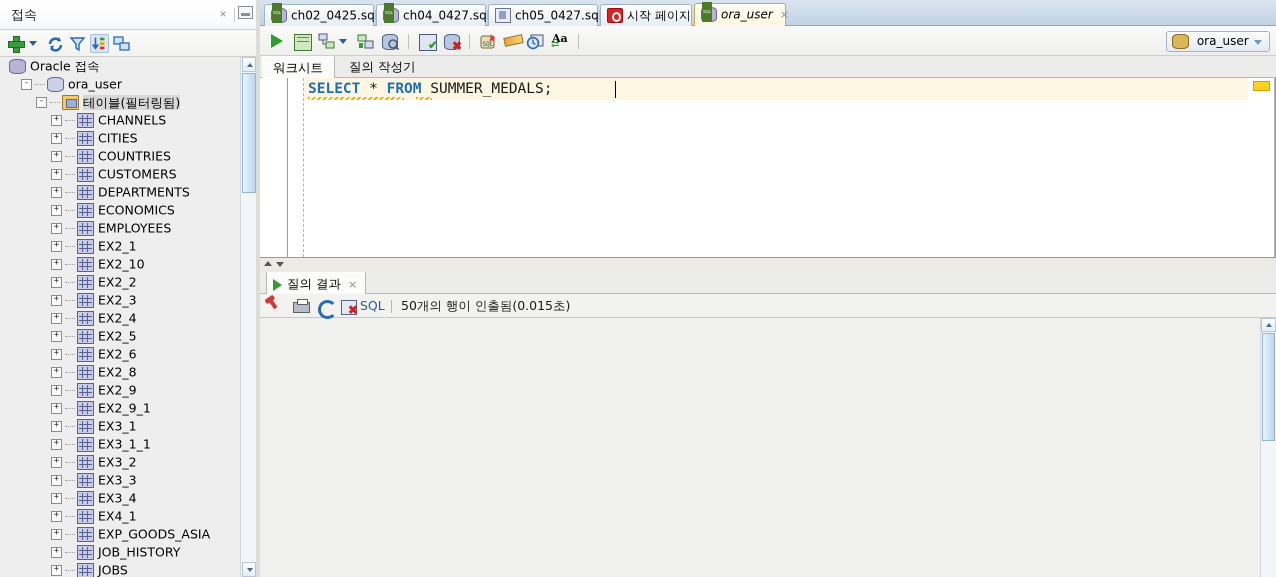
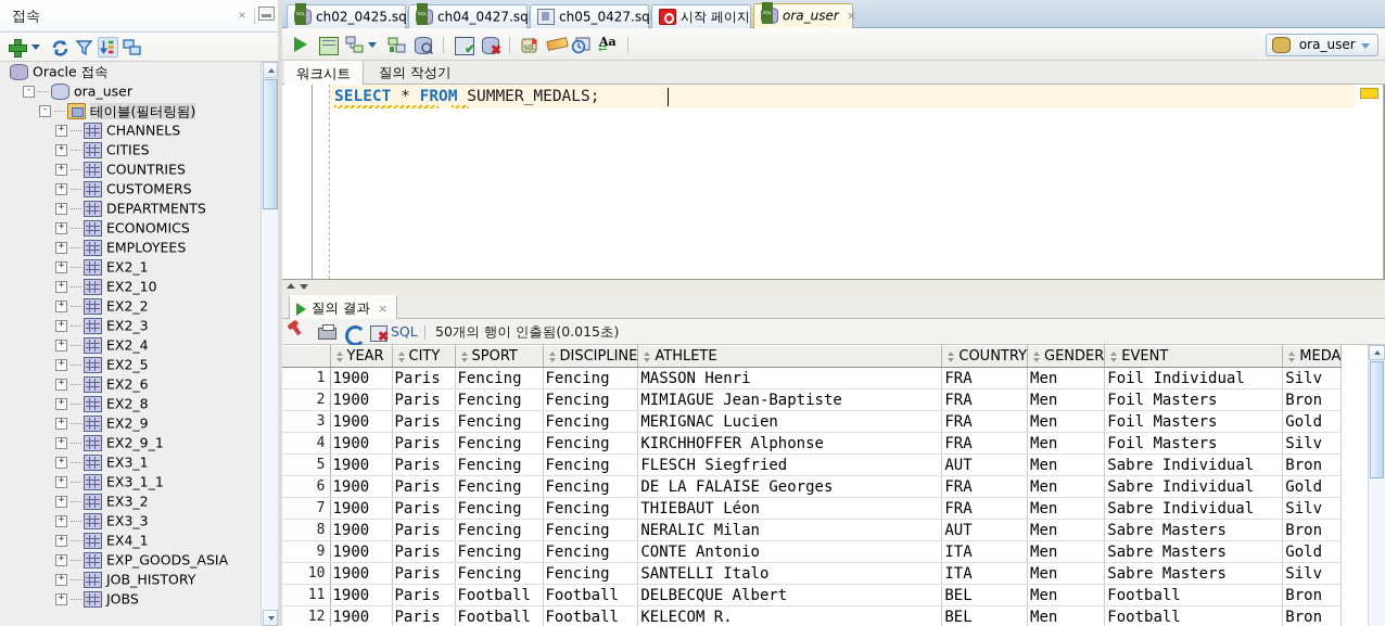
  접속
  ×
  Oracle 접속
  - ora_user
  - 테이블(필터링됨)
  + CHANNELS
  + CITIES
  + COUNTRIES
  + CUSTOMERS
  + DEPARTMENTS
  + ECONOMICS
  + EMPLOYEES
  + EX2_1
  + EX2_10
  + EX2_2
  + EX2_3
  + EX2_4
  + EX2_5
  + EX2_6
  + EX2_8
  + EX2_9
  + EX2_9_1
  + EX3_1
  + EX3_1_1
  + EX3_2
  + EX3_3
- + EX3_4
  + EX4_1
  + EXP_GOODS_ASIA
  + JOB_HISTORY
  + JOBS
  ch02_0425.sq
  ch04_0427.sq
  ch05_0427.sq
  시작 페이지
  ora_user ×
  ✔
  ✖
  Aa
  ⇄
  ora_user
  워크시트
  질의 작성기
  SELECT * FROM SUMMER_MEDALS;
  질의 결과 ×
  ✖
  SQL
  50개의 행이 인출됨(0.015초)
+ 	YEAR	CITY	SPORT	DISCIPLINE	ATHLETE	COUNTRY	GENDER	EVENT	MEDA
+ 1	1900	Paris	Fencing	Fencing	MASSON Henri	FRA	Men	Foil Individual	Silv
+ 2	1900	Paris	Fencing	Fencing	MIMIAGUE Jean-Baptiste	FRA	Men	Foil Masters	Bron
+ 3	1900	Paris	Fencing	Fencing	MERIGNAC Lucien	FRA	Men	Foil Masters	Gold
+ 4	1900	Paris	Fencing	Fencing	KIRCHHOFFER Alphonse	FRA	Men	Foil Masters	Silv
+ 5	1900	Paris	Fencing	Fencing	FLESCH Siegfried	AUT	Men	Sabre Individual	Bron
+ 6	1900	Paris	Fencing	Fencing	DE LA FALAISE Georges	FRA	Men	Sabre Individual	Gold
+ 7	1900	Paris	Fencing	Fencing	THIEBAUT Léon	FRA	Men	Sabre Individual	Silv
+ 8	1900	Paris	Fencing	Fencing	NERALIC Milan	AUT	Men	Sabre Masters	Bron
+ 9	1900	Paris	Fencing	Fencing	CONTE Antonio	ITA	Men	Sabre Masters	Gold
+ 10	1900	Paris	Fencing	Fencing	SANTELLI Italo	ITA	Men	Sabre Masters	Silv
+ 11	1900	Paris	Football	Football	DELBECQUE Albert	BEL	Men	Football	Bron
+ 12	1900	Paris	Football	Football	KELECOM R.	BEL	Men	Football	Bron
